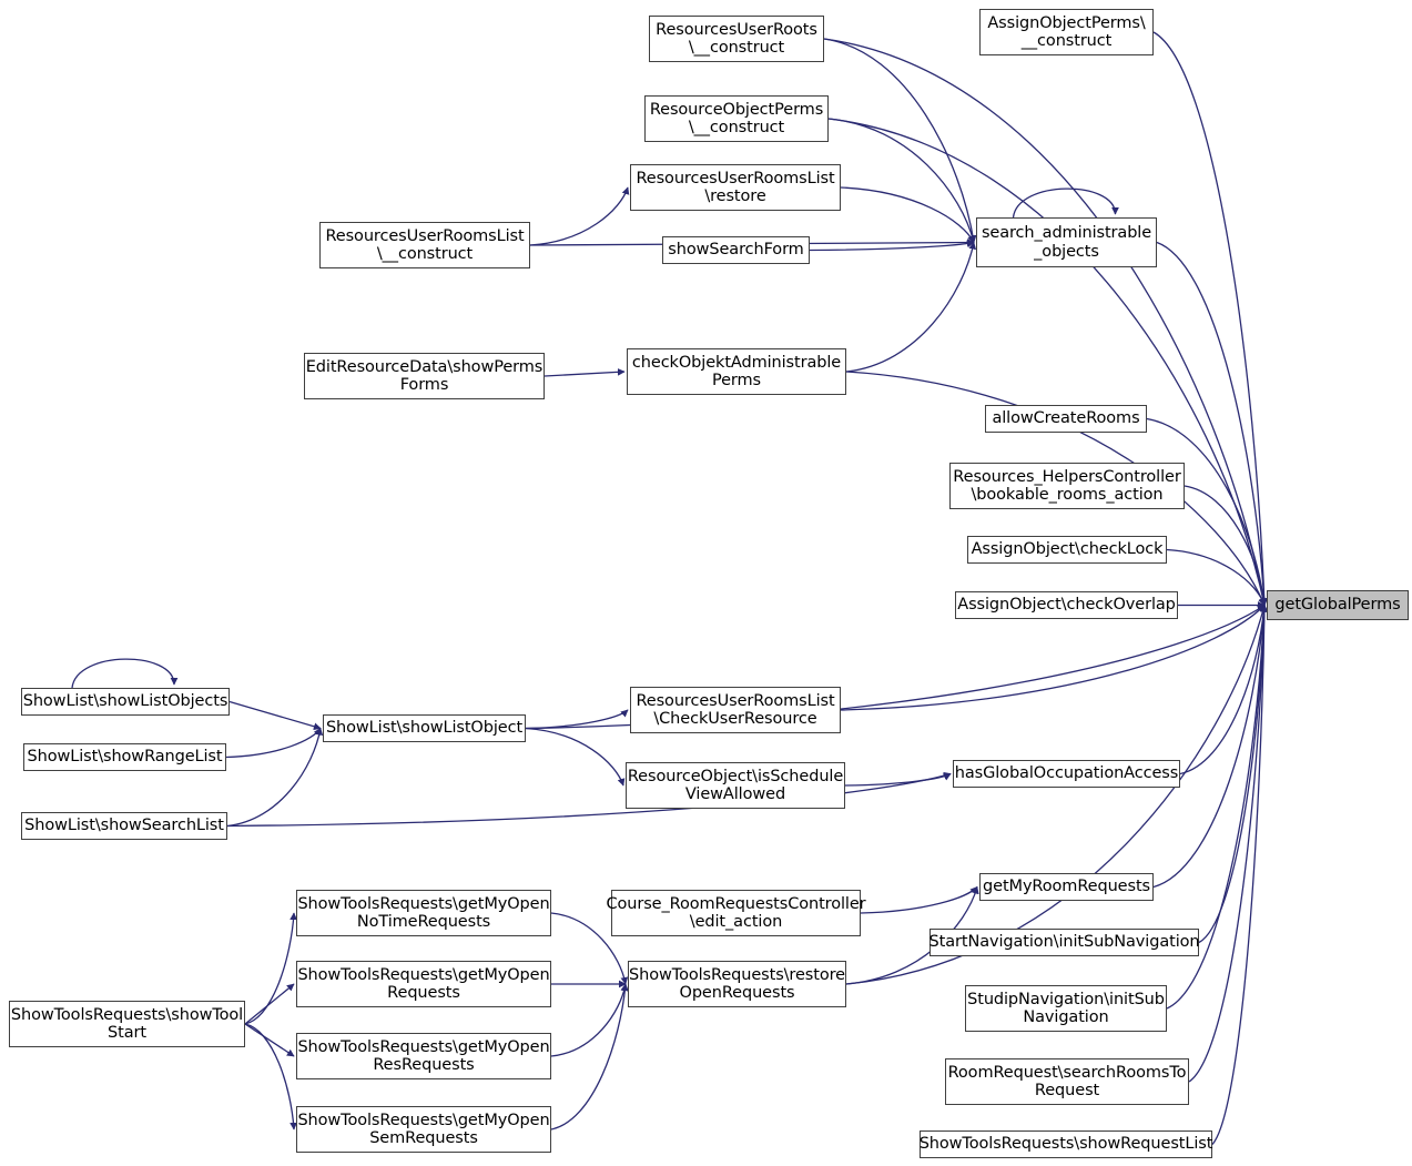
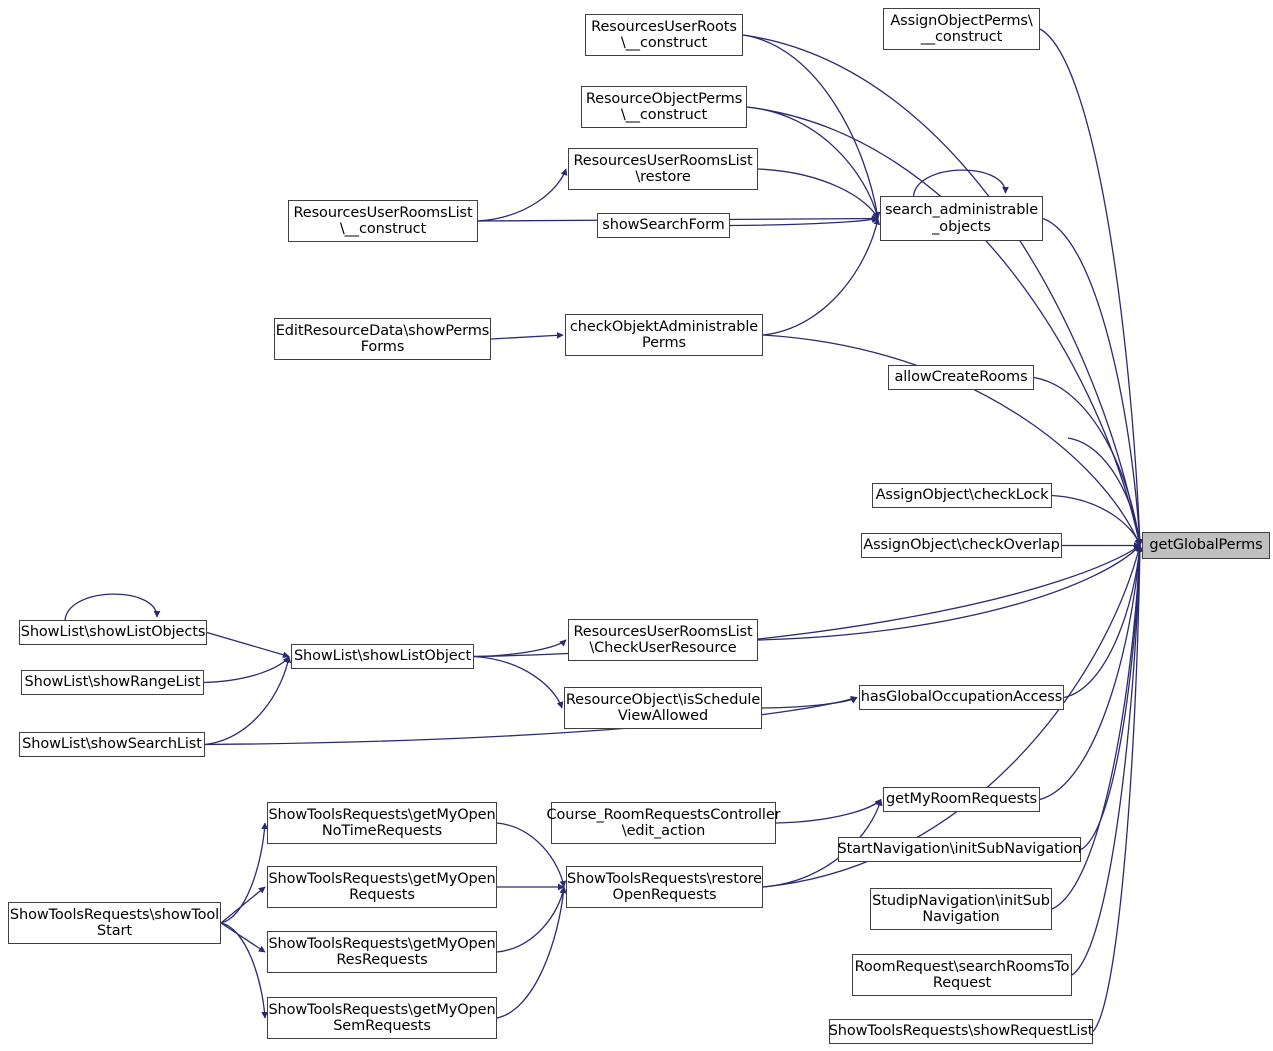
  ResourcesUserRoots
  \__construct
  AssignObjectPerms\
  __construct
  ResourceObjectPerms
  \__construct
  ResourcesUserRoomsList
  \restore
  search_administrable
  _objects
  ResourcesUserRoomsList
  \__construct
  showSearchForm
  EditResourceData\showPerms
  Forms
  checkObjektAdministrable
  Perms
  allowCreateRooms
- Resources_HelpersController
- \bookable_rooms_action
  AssignObject\checkLock
  AssignObject\checkOverlap
  getGlobalPerms
  ShowList\showListObjects
  ShowList\showListObject
  ResourcesUserRoomsList
  \CheckUserResource
  ShowList\showRangeList
  ResourceObject\isSchedule
  ViewAllowed
  hasGlobalOccupationAccess
  ShowList\showSearchList
  ShowToolsRequests\getMyOpen
  NoTimeRequests
  Course_RoomRequestsController
  \edit_action
  getMyRoomRequests
  ShowToolsRequests\getMyOpen
  Requests
  StartNavigation\initSubNavigation
  ShowToolsRequests\restore
  OpenRequests
  ShowToolsRequests\showTool
  Start
  StudipNavigation\initSub
  Navigation
  ShowToolsRequests\getMyOpen
  ResRequests
  RoomRequest\searchRoomsTo
  Request
  ShowToolsRequests\getMyOpen
  SemRequests
  ShowToolsRequests\showRequestList
